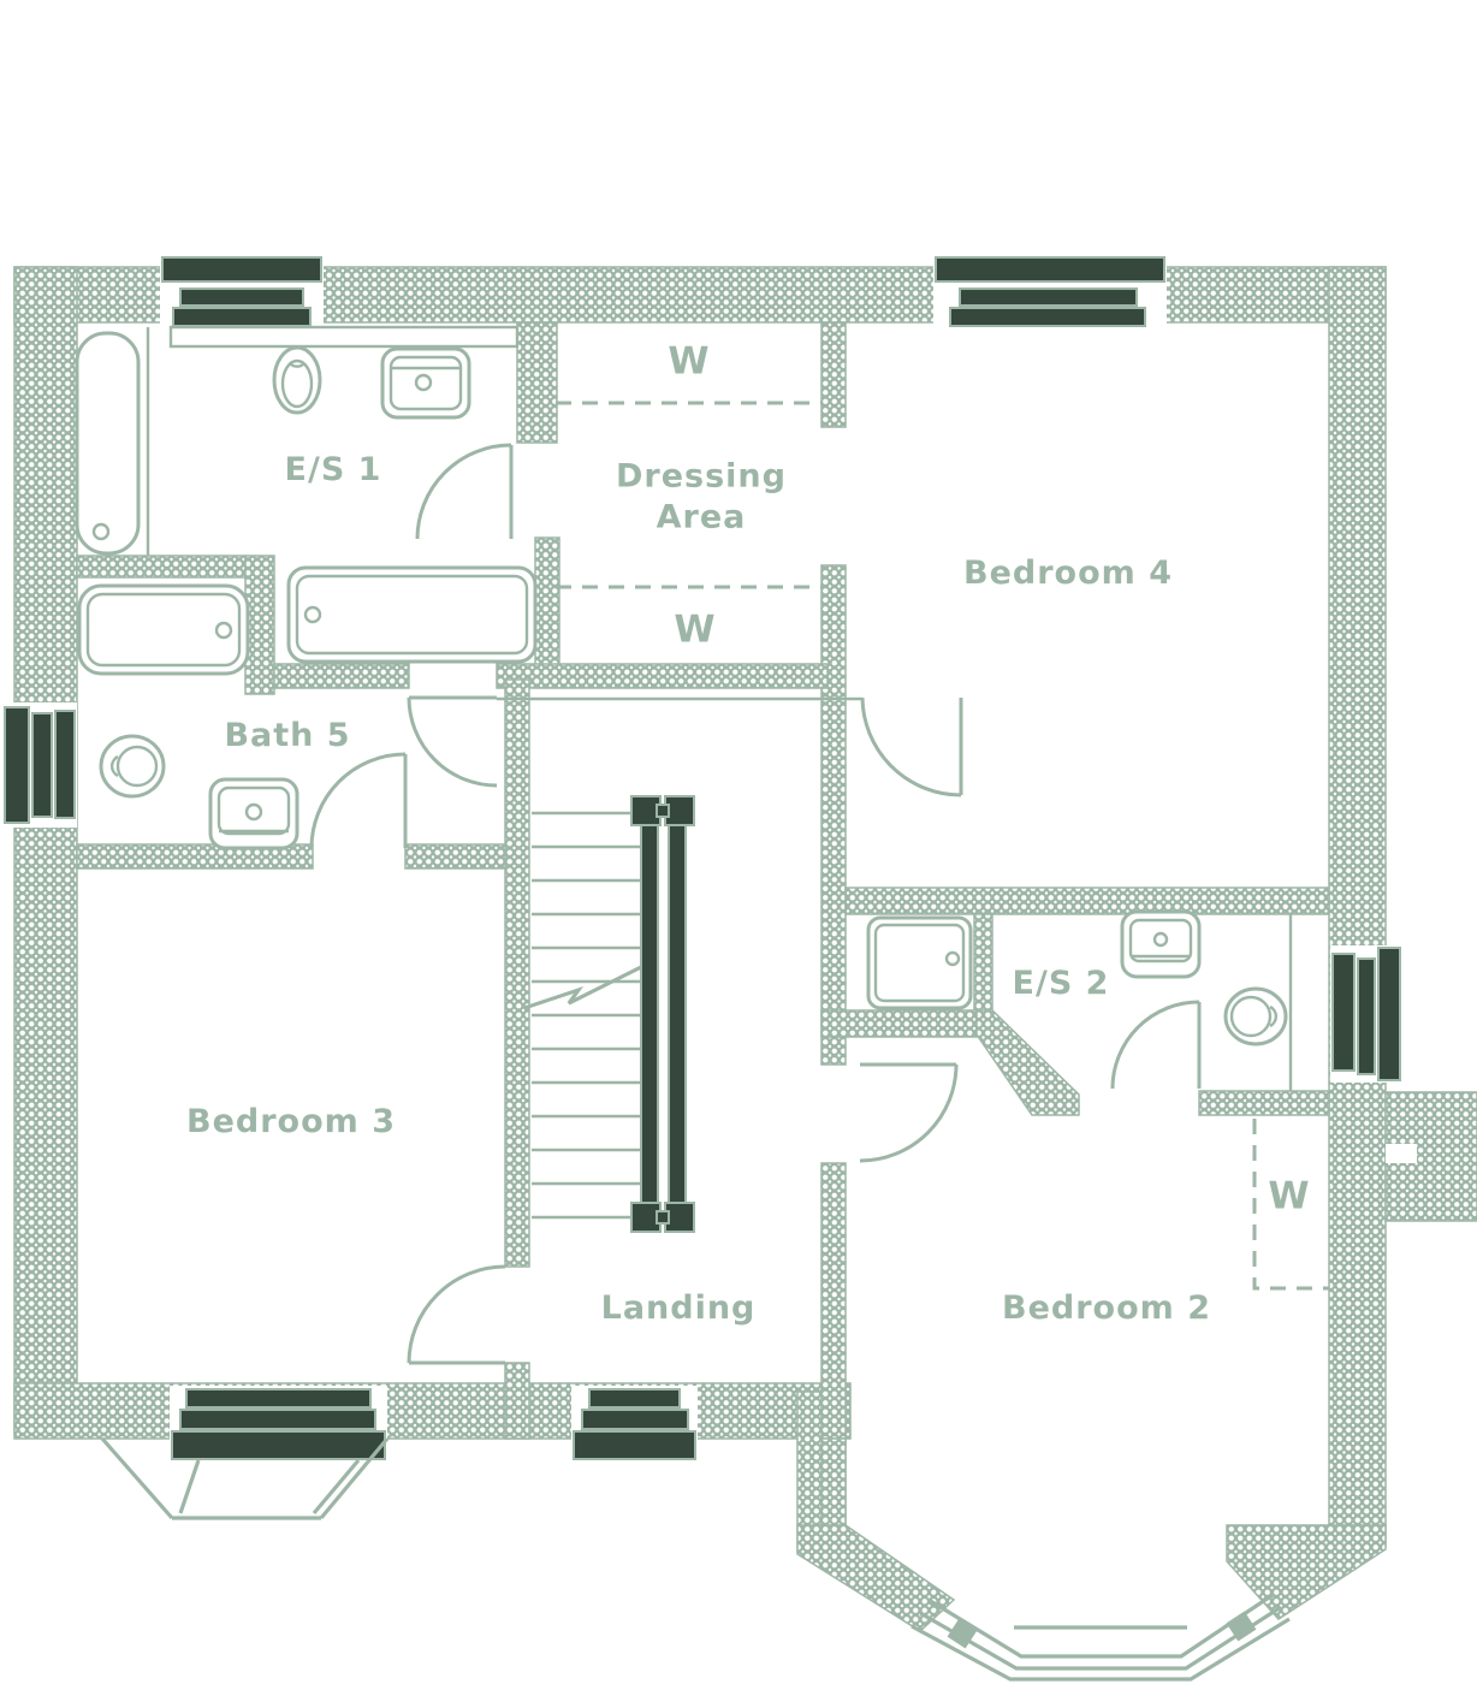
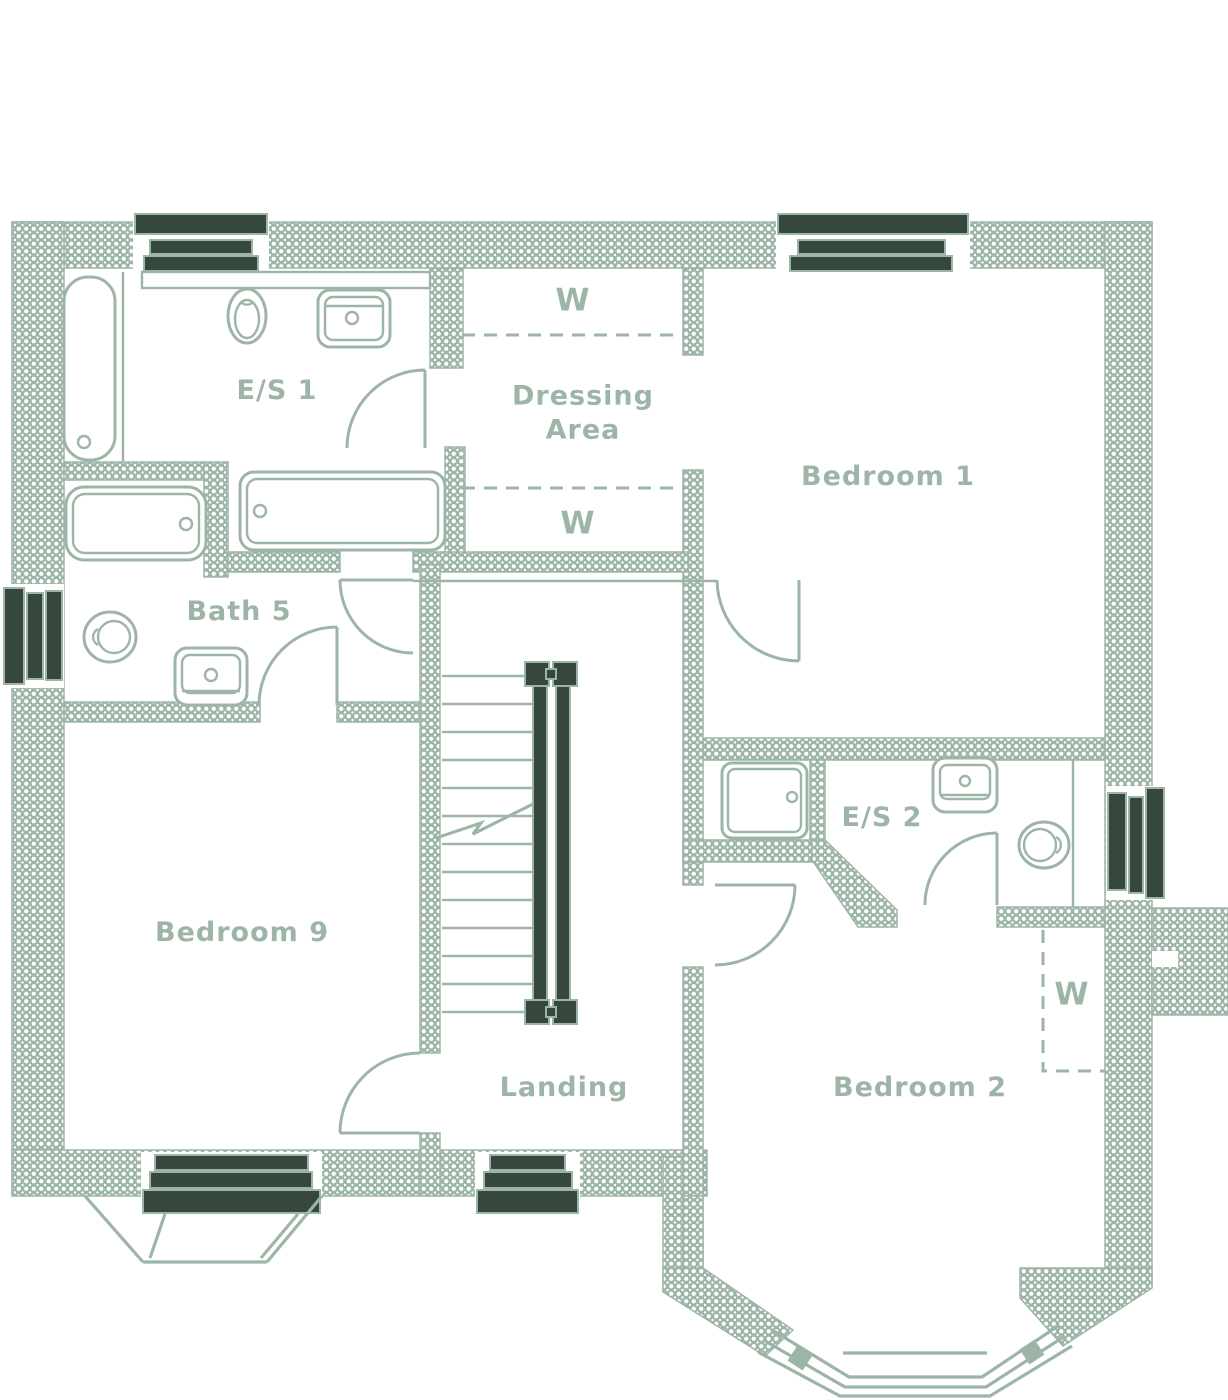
  E/S 1
  Dressing
  Area
  W
  W
- Bedroom 4
+ Bedroom 1
  Bath 5
- Bedroom 3
+ Bedroom 9
  Landing
  E/S 2
  W
  Bedroom 2
